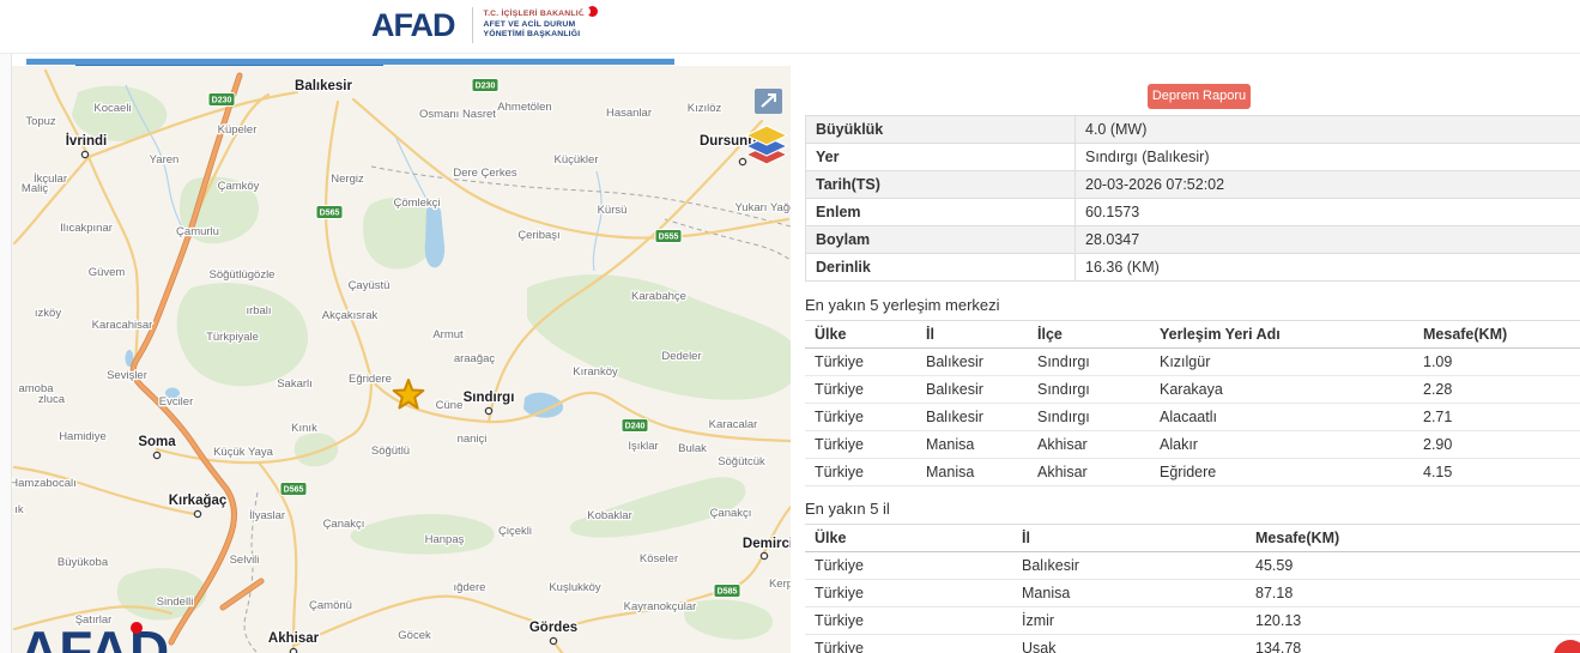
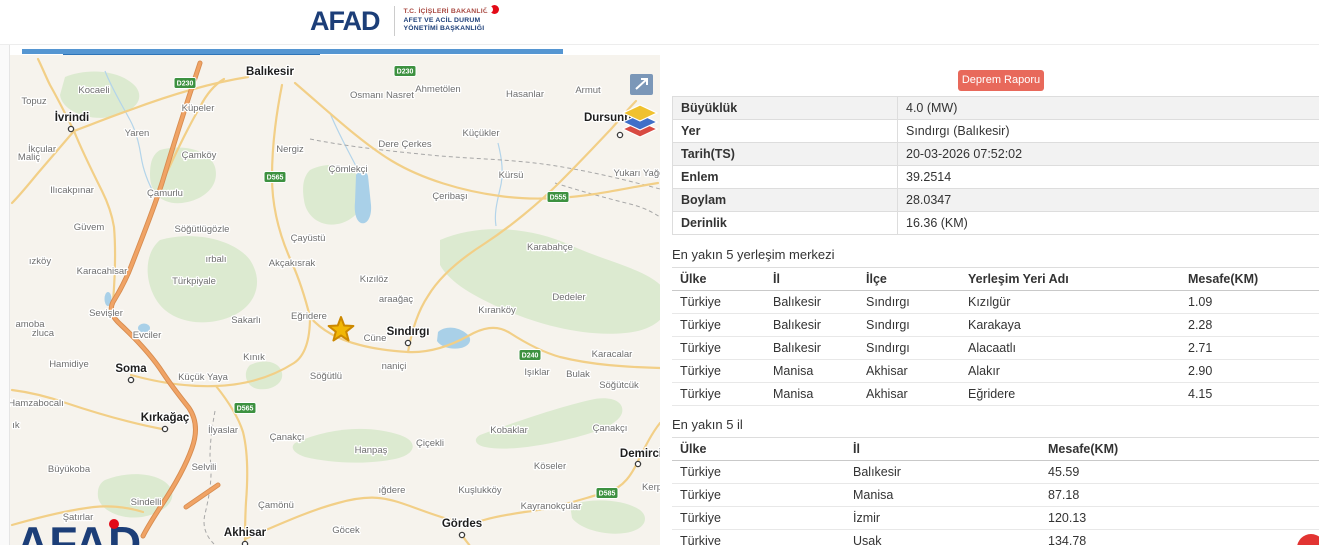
  AFAD
  Topuz
  Kocaeli
  Küpeler
  Yaren
  Çamköy
  Nergiz
  İkçular
  Maliç
  Ilıcakpınar
  Çamurlu
  Osmanı Nasret
  Ahmetölen
  Hasanlar
- Kızılöz
+ Armut
  Dere Çerkes
  Küçükler
  Kürsü
  Çeribaşı
  Yukarı Yağ
  Karabahçe
  Çömlekçi
  Güvem
  Söğütlügözle
  Çayüstü
  ızköy
  Karacahisar
  ırbalı
  Akçakısrak
  Türkpiyale
  Sevişler
  Sakarlı
  Eğridere
  amoba
  zluca
  Evciler
  Kınık
  Hamidiye
  Küçük Yaya
  Söğütlü
  Hamzabocalı
  İlyaslar
  Çanakçı
  Hanpaş
  Çiçekli
  Selvili
  Sindelli
  Şatırlar
  Büyükoba
  Çamönü
  Göcek
  ığdere
  Kuşlukköy
  Kobaklar
  Çanakçı
  Söğütcük
  Bulak
  Köseler
  Kayranokçular
  Kerp
  Karacalar
  Dedeler
  Kıranköy
- Armut
+ Kızılöz
  araağaç
  Cüne
  naniçi
  Işıklar
  ık
  Balıkesir
  İvrindi
  Dursunb
  Sındırgı
  Soma
  Kırkağaç
  Akhisar
  Gördes
  Demirc
  AFAD
  Deprem Raporu
  Büyüklük	4.0 (MW)
  Yer	Sındırgı (Balıkesir)
  Tarih(TS)	20-03-2026 07:52:02
- Enlem	60.1573
+ Enlem	39.2514
  Boylam	28.0347
  Derinlik	16.36 (KM)
  En yakın 5 yerleşim merkezi
  Ülke	İl	İlçe	Yerleşim Yeri Adı	Mesafe(KM)
  Türkiye	Balıkesir	Sındırgı	Kızılgür	1.09
  Türkiye	Balıkesir	Sındırgı	Karakaya	2.28
  Türkiye	Balıkesir	Sındırgı	Alacaatlı	2.71
  Türkiye	Manisa	Akhisar	Alakır	2.90
  Türkiye	Manisa	Akhisar	Eğridere	4.15
  En yakın 5 il
  Ülke	İl	Mesafe(KM)
  Türkiye	Balıkesir	45.59
  Türkiye	Manisa	87.18
  Türkiye	İzmir	120.13
  Türkiye	Uşak	134.78
